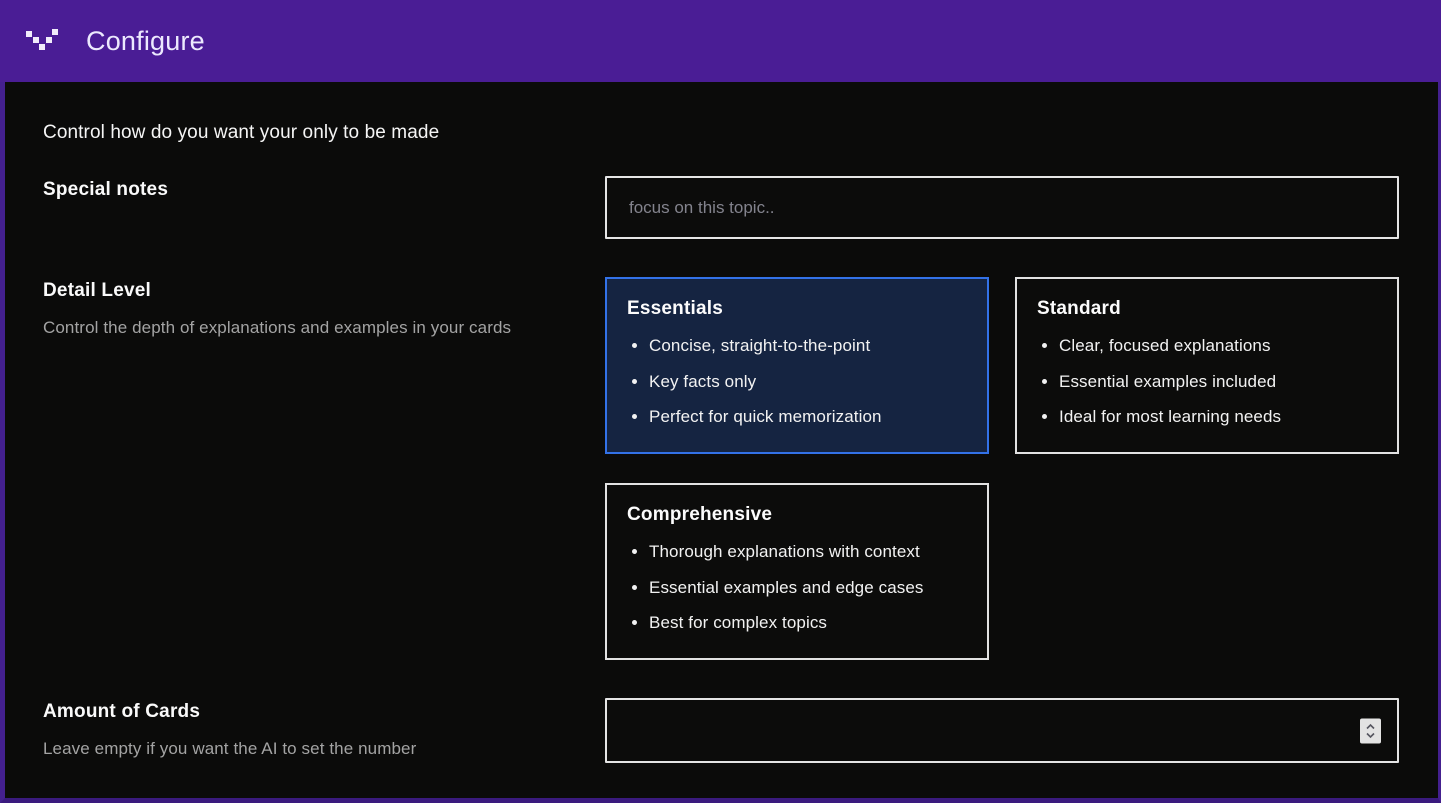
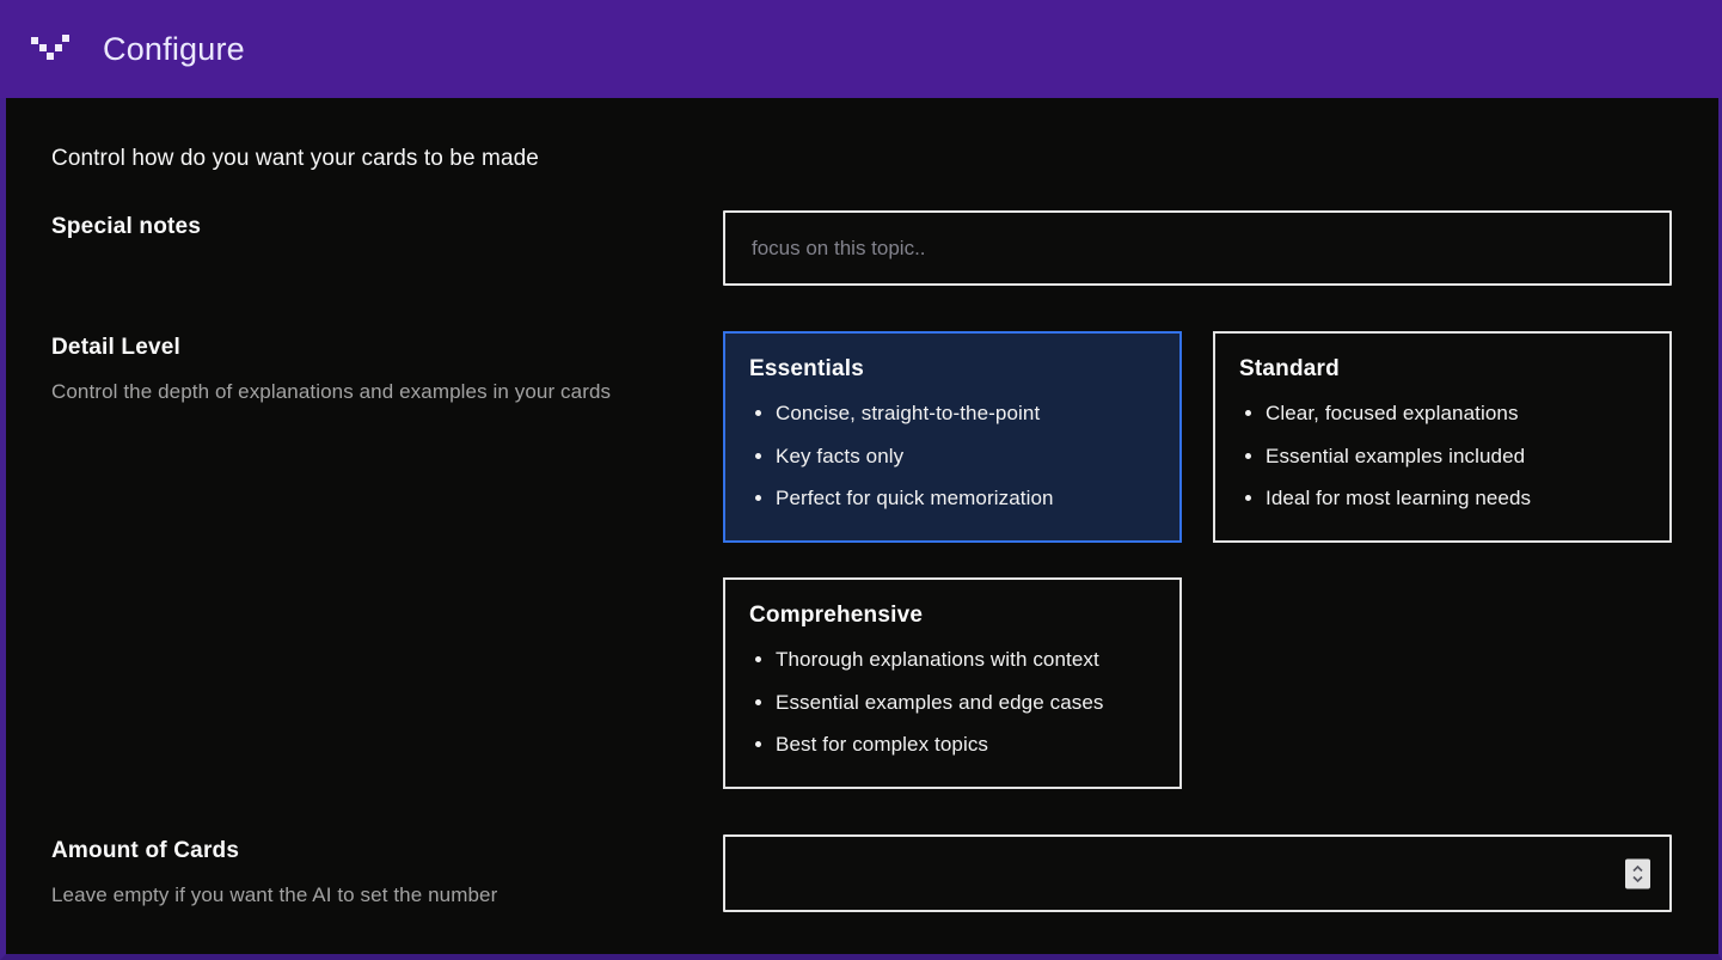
  Configure
- Control how do you want your only to be made
+ Control how do you want your cards to be made
  Special notes
  focus on this topic..
  Detail Level
  Control the depth of explanations and examples in your cards
  Essentials
  Concise, straight-to-the-point
  Key facts only
  Perfect for quick memorization
  Standard
  Clear, focused explanations
  Essential examples included
  Ideal for most learning needs
  Comprehensive
  Thorough explanations with context
  Essential examples and edge cases
  Best for complex topics
  Amount of Cards
  Leave empty if you want the AI to set the number
